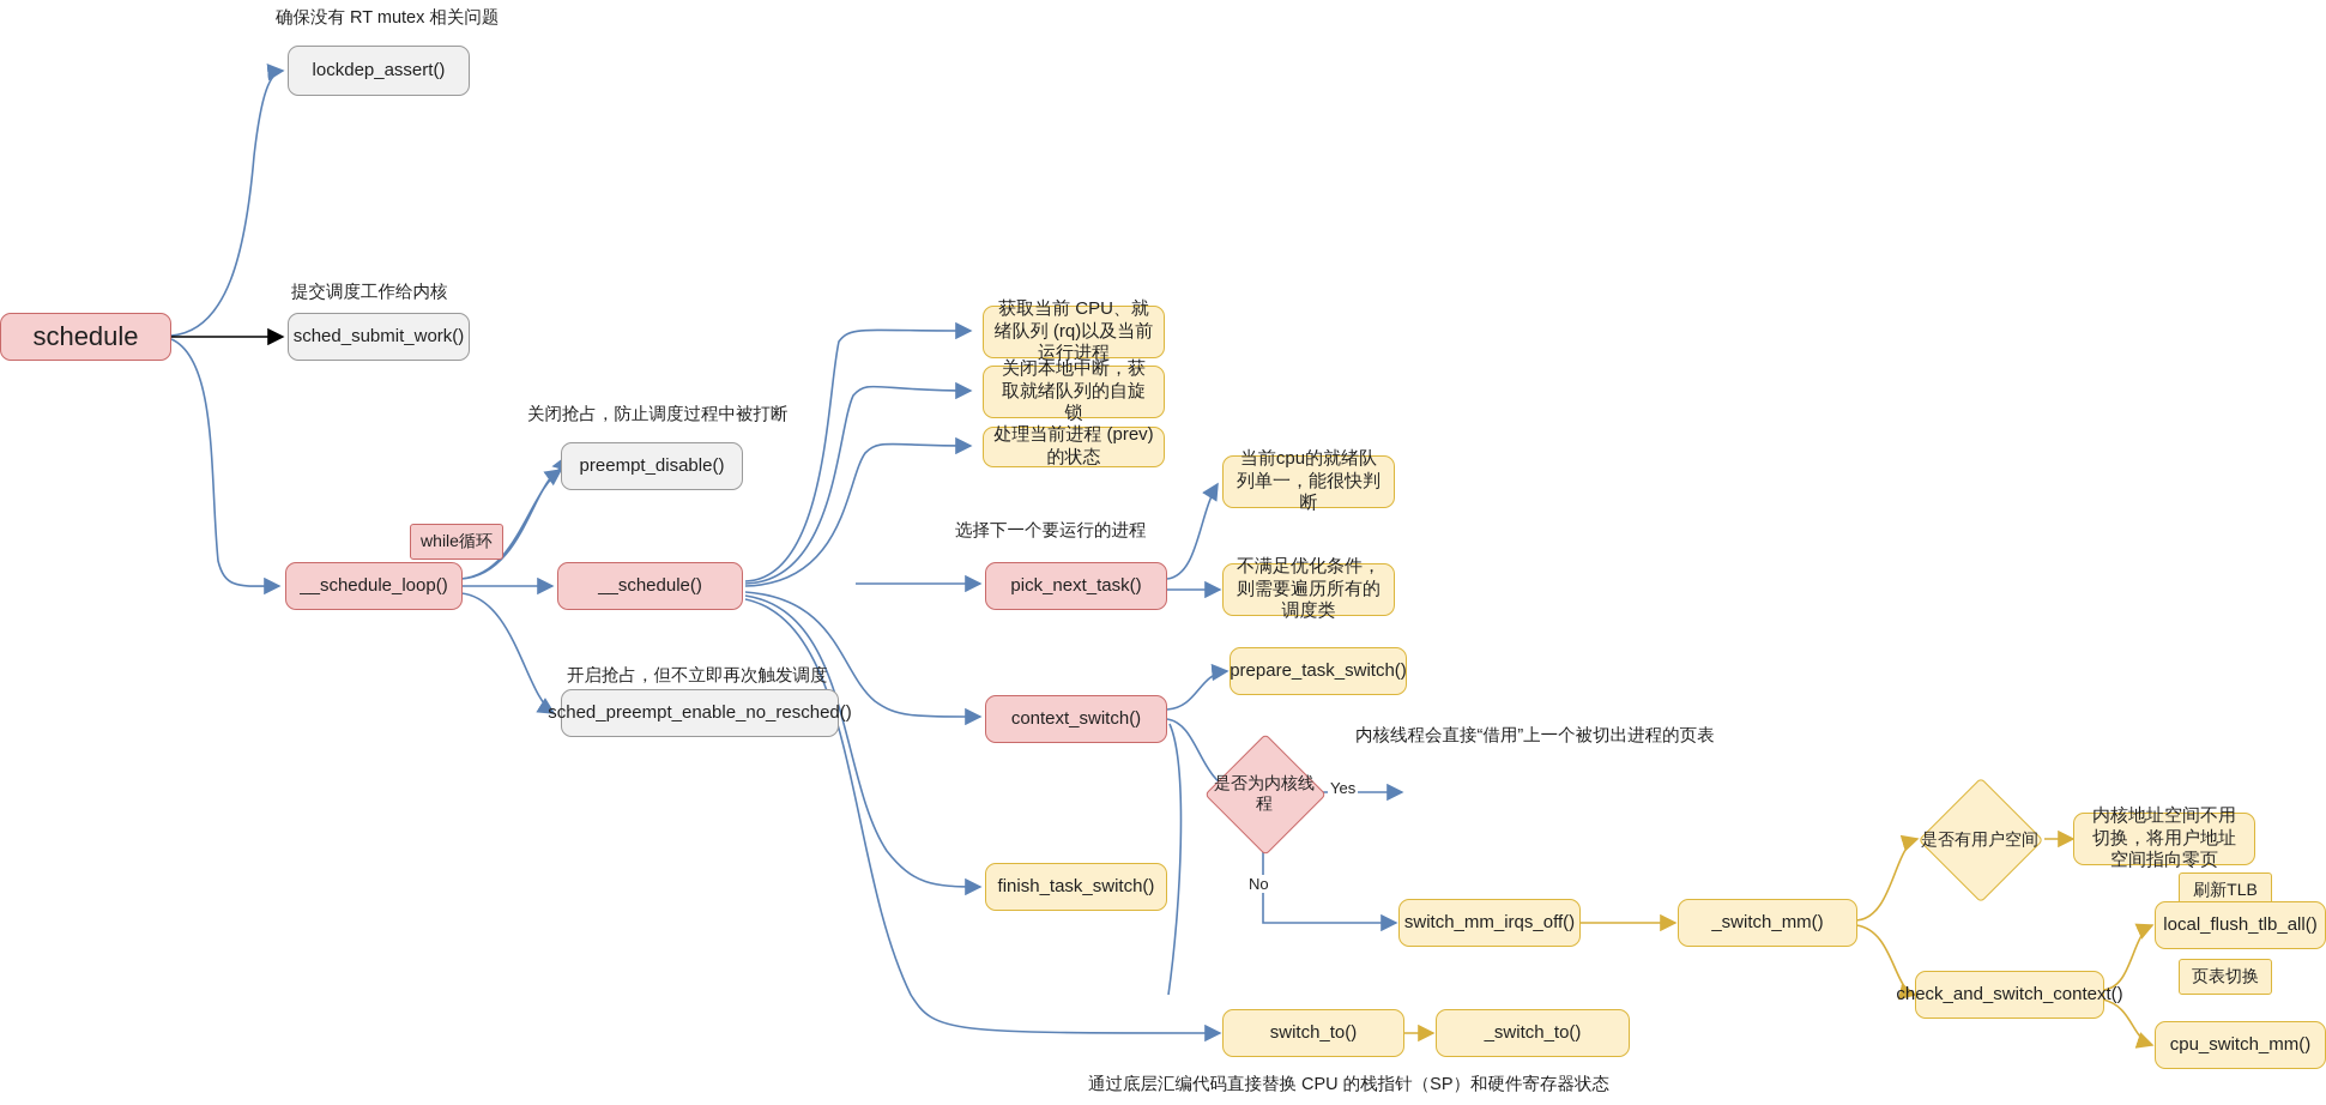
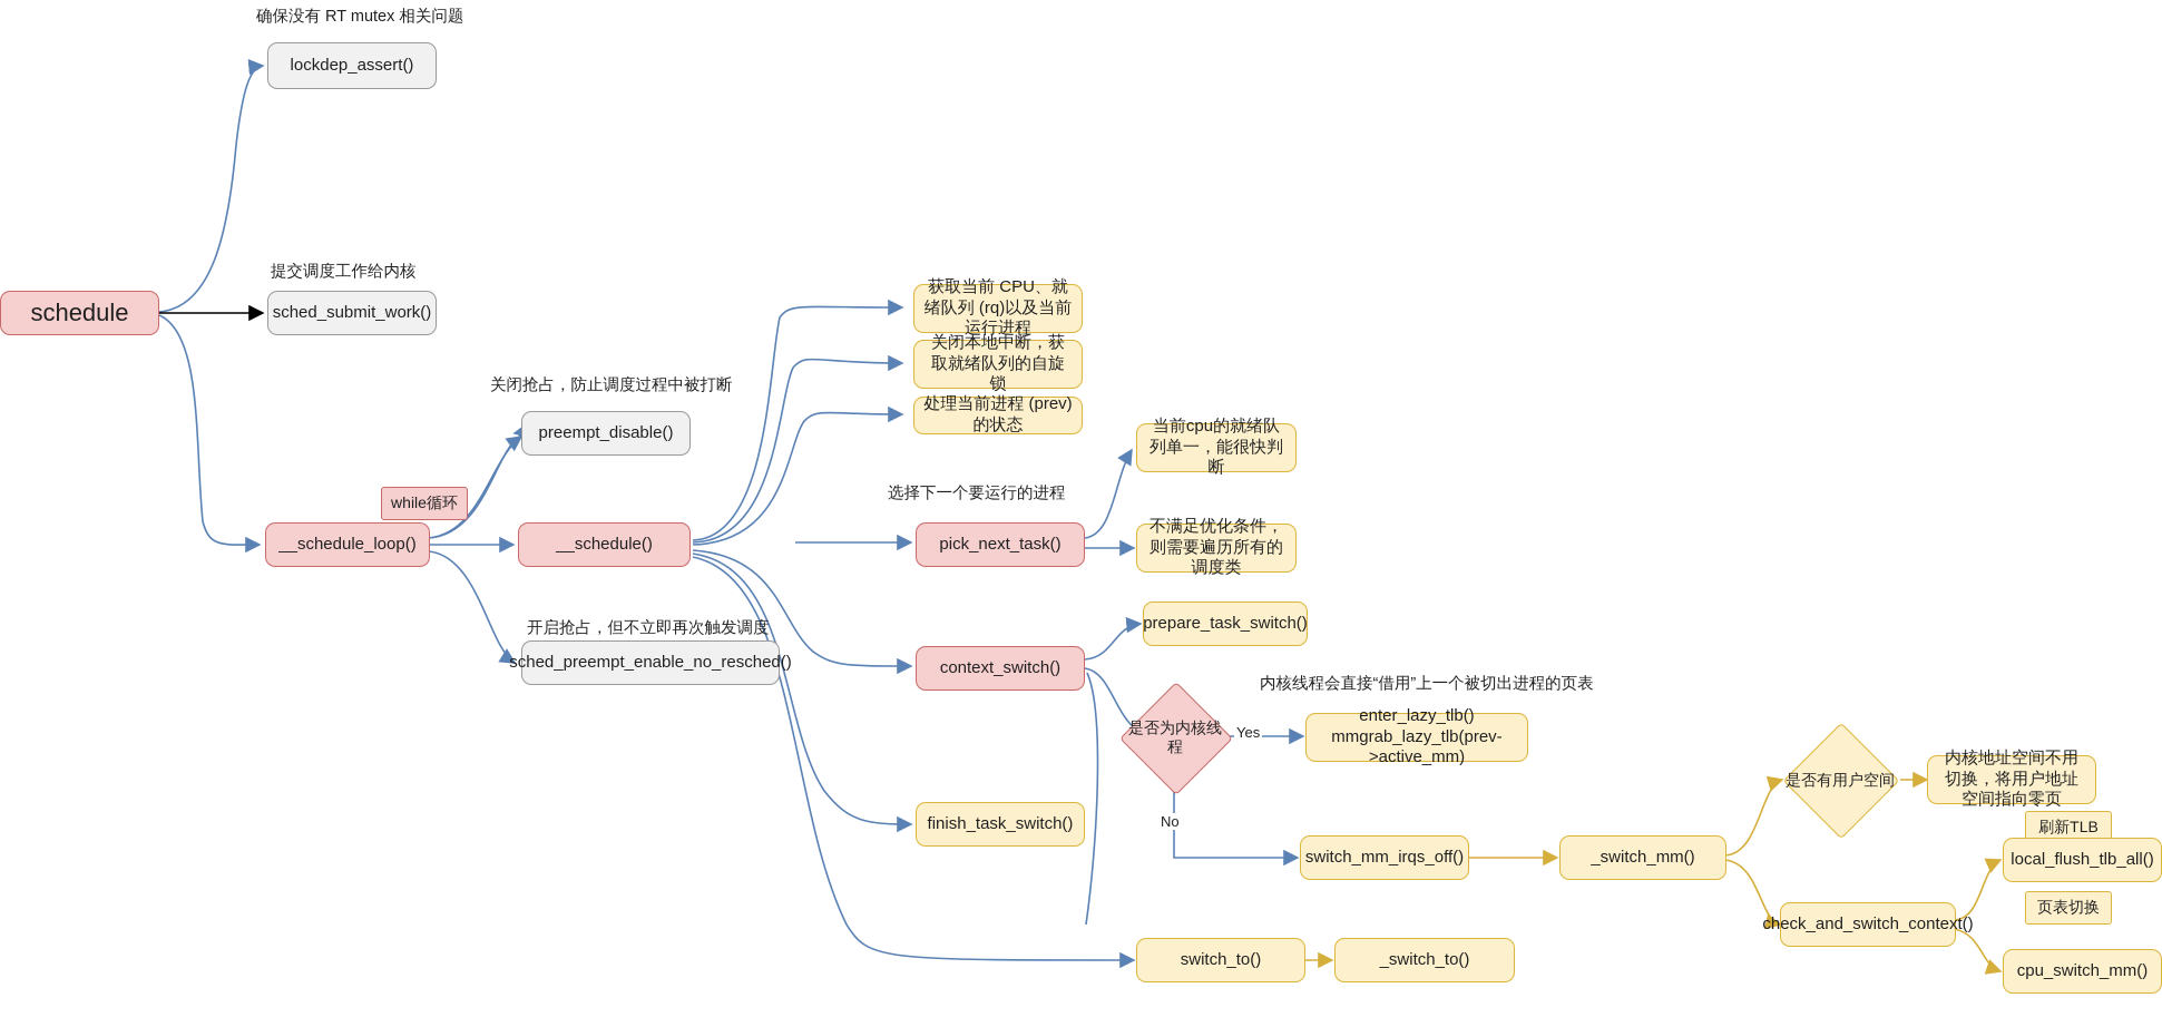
  schedule
  lockdep_assert()
  sched_submit_work()
  __schedule_loop()
  while循环
  preempt_disable()
  __schedule()
  sched_preempt_enable_no_resched()
  获取当前 CPU、就绪队列 (rq)以及当前运行进程
  关闭本地中断，获取就绪队列的自旋锁
  处理当前进程 (prev) 的状态
  pick_next_task()
  当前cpu的就绪队列单一，能很快判断
  不满足优化条件，则需要遍历所有的调度类
  context_switch()
  prepare_task_switch()
  是否为内核线程
+ enter_lazy_tlb() mmgrab_lazy_tlb(prev->active_mm)
  finish_task_switch()
  switch_mm_irqs_off()
  _switch_mm()
  是否有用户空间
  内核地址空间不用切换，将用户地址空间指向零页
  check_and_switch_context()
  刷新TLB
  local_flush_tlb_all()
  页表切换
  cpu_switch_mm()
  switch_to()
  _switch_to()
  确保没有 RT mutex 相关问题
  提交调度工作给内核
  关闭抢占，防止调度过程中被打断
  开启抢占，但不立即再次触发调度
  选择下一个要运行的进程
  内核线程会直接“借用”上一个被切出进程的页表
- 通过底层汇编代码直接替换 CPU 的栈指针（SP）和硬件寄存器状态
  Yes
  No
